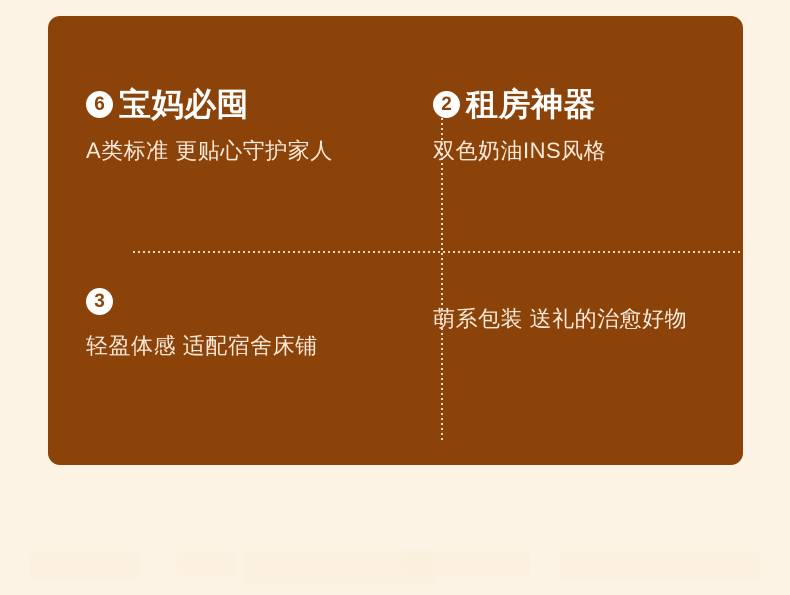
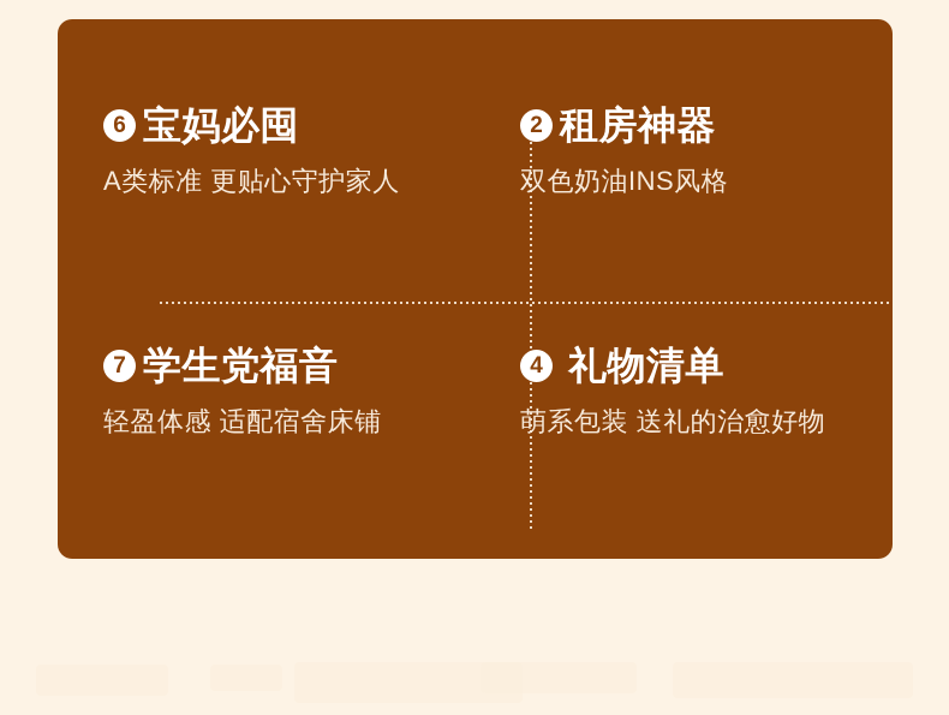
  6
  宝妈必囤
  A类标准 更贴心守护家人
  2
  租房神器
  双色奶油INS风格
- 3
+ 7
+ 学生党福音
  轻盈体感 适配宿舍床铺
+ 4
+ 礼物清单
  萌系包装 送礼的治愈好物
